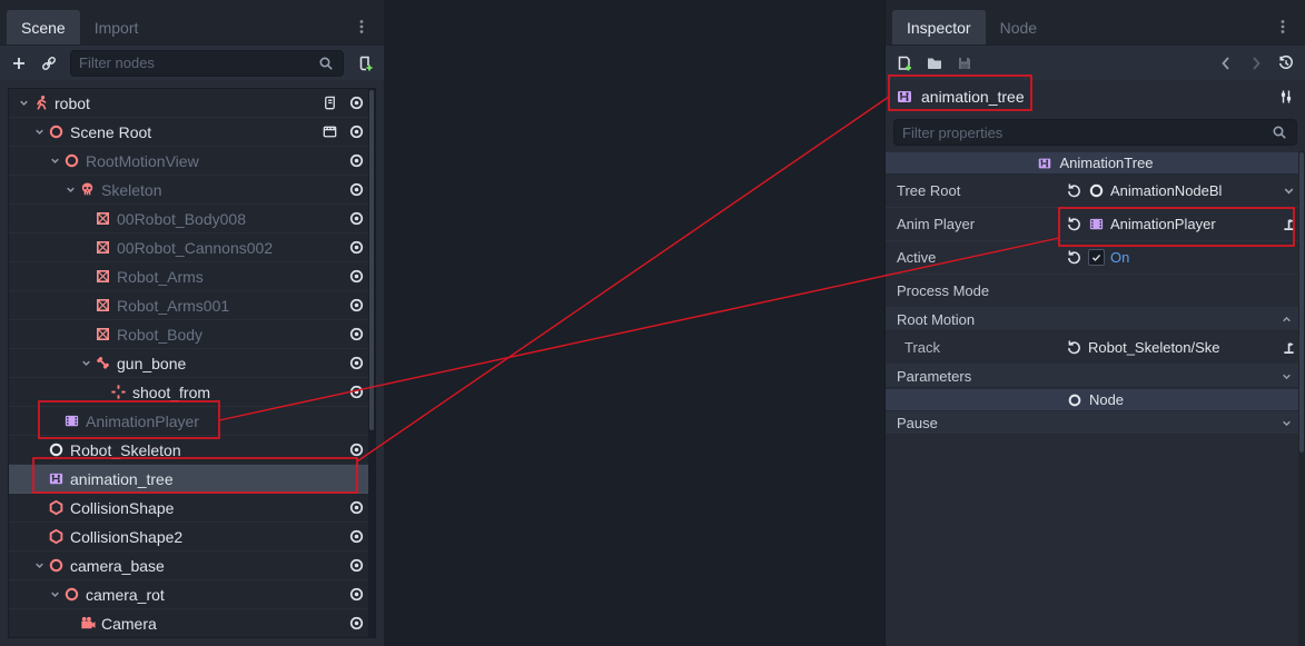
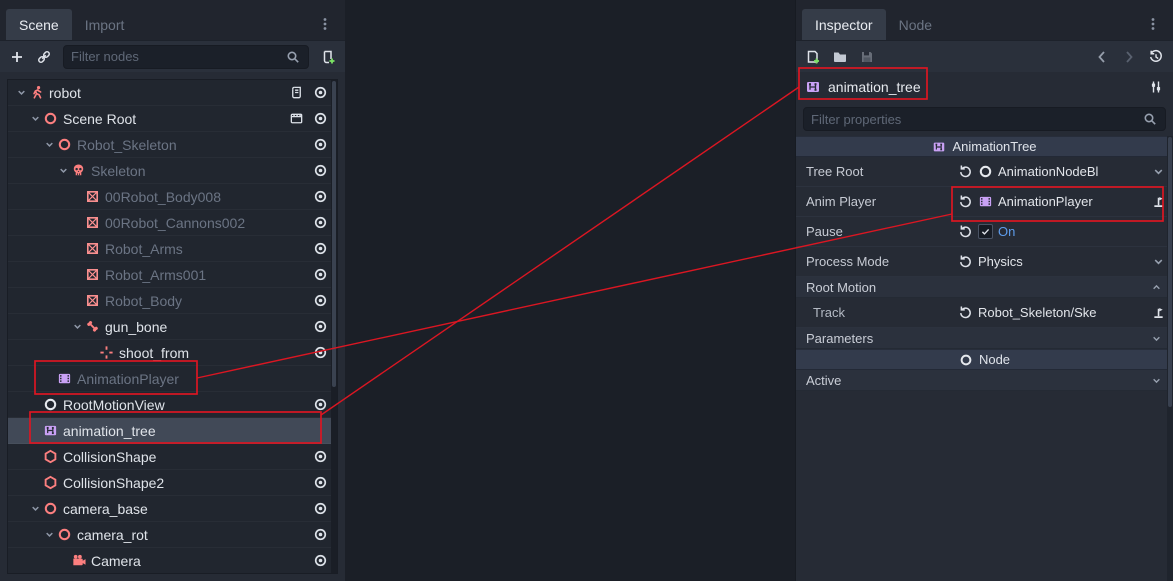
  Scene
  Import
  Filter nodes
  robot
  Scene Root
- RootMotionView
+ Robot_Skeleton
  Skeleton
  00Robot_Body008
  00Robot_Cannons002
  Robot_Arms
  Robot_Arms001
  Robot_Body
  gun_bone
  shoot_from
  AnimationPlayer
- Robot_Skeleton
+ RootMotionView
  animation_tree
  CollisionShape
  CollisionShape2
  camera_base
  camera_rot
  Camera
  Inspector
  Node
  animation_tree
  Filter properties
  AnimationTree
  Tree Root
  AnimationNodeBl
  Anim Player
  AnimationPlayer
- Active
+ Pause
  On
  Process Mode
+ Physics
  Root Motion
  Track
  Robot_Skeleton/Ske
  Parameters
  Node
- Pause
+ Active
